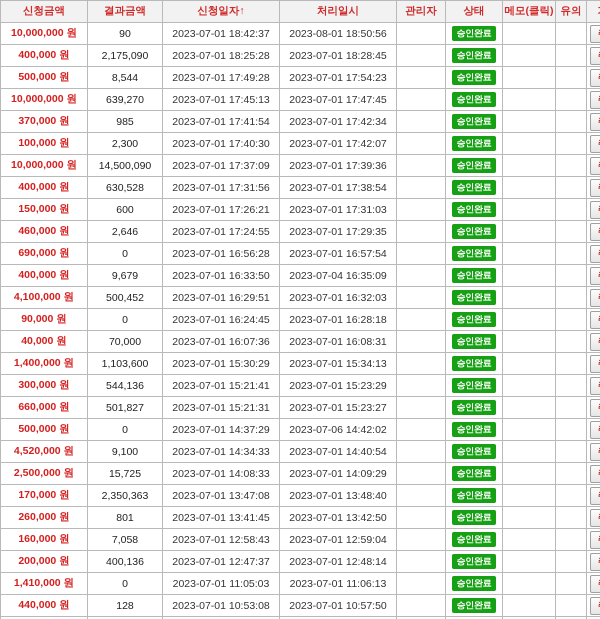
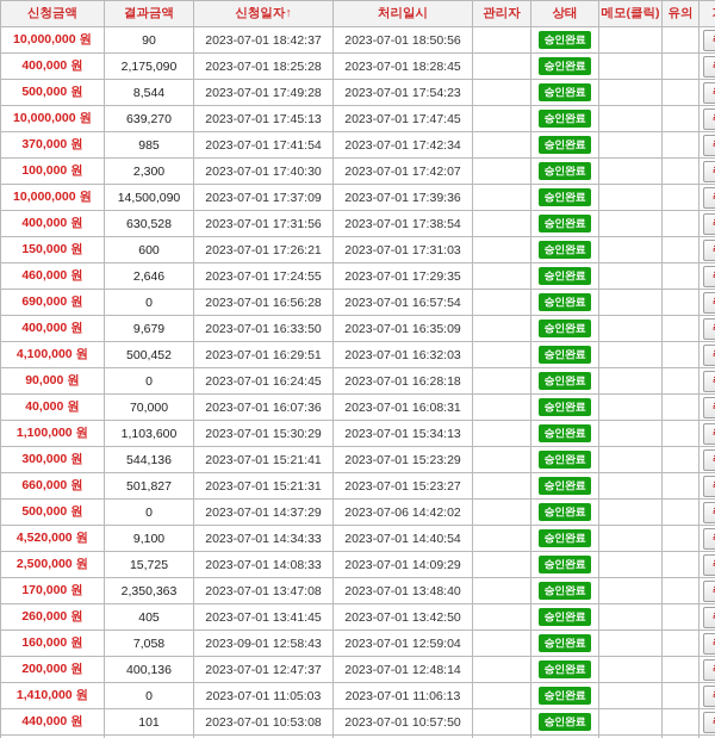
  신청금액	결과금액	신청일자↑	처리일시	관리자	상태	메모(클릭)	유의
- 10,000,000 원	90	2023-07-01 18:42:37	2023-08-01 18:50:56		승인완료
+ 10,000,000 원	90	2023-07-01 18:42:37	2023-07-01 18:50:56		승인완료
  400,000 원	2,175,090	2023-07-01 18:25:28	2023-07-01 18:28:45		승인완료
  500,000 원	8,544	2023-07-01 17:49:28	2023-07-01 17:54:23		승인완료
  10,000,000 원	639,270	2023-07-01 17:45:13	2023-07-01 17:47:45		승인완료
  370,000 원	985	2023-07-01 17:41:54	2023-07-01 17:42:34		승인완료
  100,000 원	2,300	2023-07-01 17:40:30	2023-07-01 17:42:07		승인완료
  10,000,000 원	14,500,090	2023-07-01 17:37:09	2023-07-01 17:39:36		승인완료
  400,000 원	630,528	2023-07-01 17:31:56	2023-07-01 17:38:54		승인완료
  150,000 원	600	2023-07-01 17:26:21	2023-07-01 17:31:03		승인완료
  460,000 원	2,646	2023-07-01 17:24:55	2023-07-01 17:29:35		승인완료
  690,000 원	0	2023-07-01 16:56:28	2023-07-01 16:57:54		승인완료
- 400,000 원	9,679	2023-07-01 16:33:50	2023-07-04 16:35:09		승인완료
+ 400,000 원	9,679	2023-07-01 16:33:50	2023-07-01 16:35:09		승인완료
  4,100,000 원	500,452	2023-07-01 16:29:51	2023-07-01 16:32:03		승인완료
  90,000 원	0	2023-07-01 16:24:45	2023-07-01 16:28:18		승인완료
  40,000 원	70,000	2023-07-01 16:07:36	2023-07-01 16:08:31		승인완료
- 1,400,000 원	1,103,600	2023-07-01 15:30:29	2023-07-01 15:34:13		승인완료
+ 1,100,000 원	1,103,600	2023-07-01 15:30:29	2023-07-01 15:34:13		승인완료
  300,000 원	544,136	2023-07-01 15:21:41	2023-07-01 15:23:29		승인완료
  660,000 원	501,827	2023-07-01 15:21:31	2023-07-01 15:23:27		승인완료
  500,000 원	0	2023-07-01 14:37:29	2023-07-06 14:42:02		승인완료
  4,520,000 원	9,100	2023-07-01 14:34:33	2023-07-01 14:40:54		승인완료
  2,500,000 원	15,725	2023-07-01 14:08:33	2023-07-01 14:09:29		승인완료
  170,000 원	2,350,363	2023-07-01 13:47:08	2023-07-01 13:48:40		승인완료
- 260,000 원	801	2023-07-01 13:41:45	2023-07-01 13:42:50		승인완료
+ 260,000 원	405	2023-07-01 13:41:45	2023-07-01 13:42:50		승인완료
- 160,000 원	7,058	2023-07-01 12:58:43	2023-07-01 12:59:04		승인완료
+ 160,000 원	7,058	2023-09-01 12:58:43	2023-07-01 12:59:04		승인완료
  200,000 원	400,136	2023-07-01 12:47:37	2023-07-01 12:48:14		승인완료
  1,410,000 원	0	2023-07-01 11:05:03	2023-07-01 11:06:13		승인완료
- 440,000 원	128	2023-07-01 10:53:08	2023-07-01 10:57:50		승인완료
+ 440,000 원	101	2023-07-01 10:53:08	2023-07-01 10:57:50		승인완료
